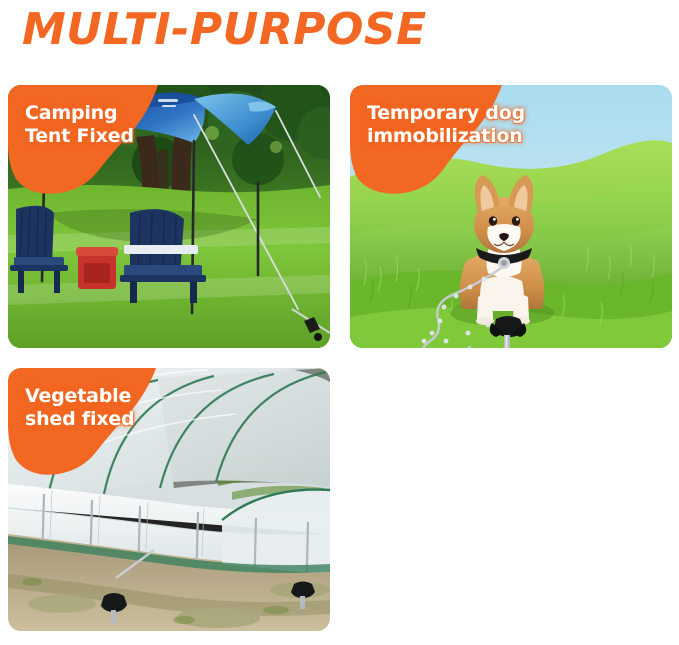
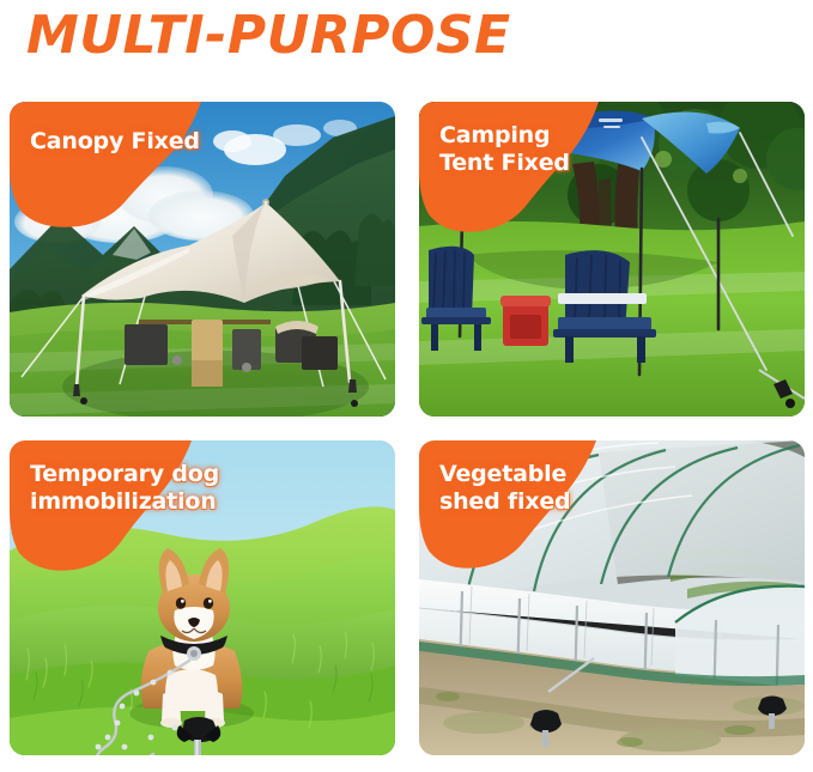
  MULTI-PURPOSE
+ Canopy Fixed
  Camping
  Tent Fixed
  Temporary dog
  immobilization
  Vegetable
  shed fixed
